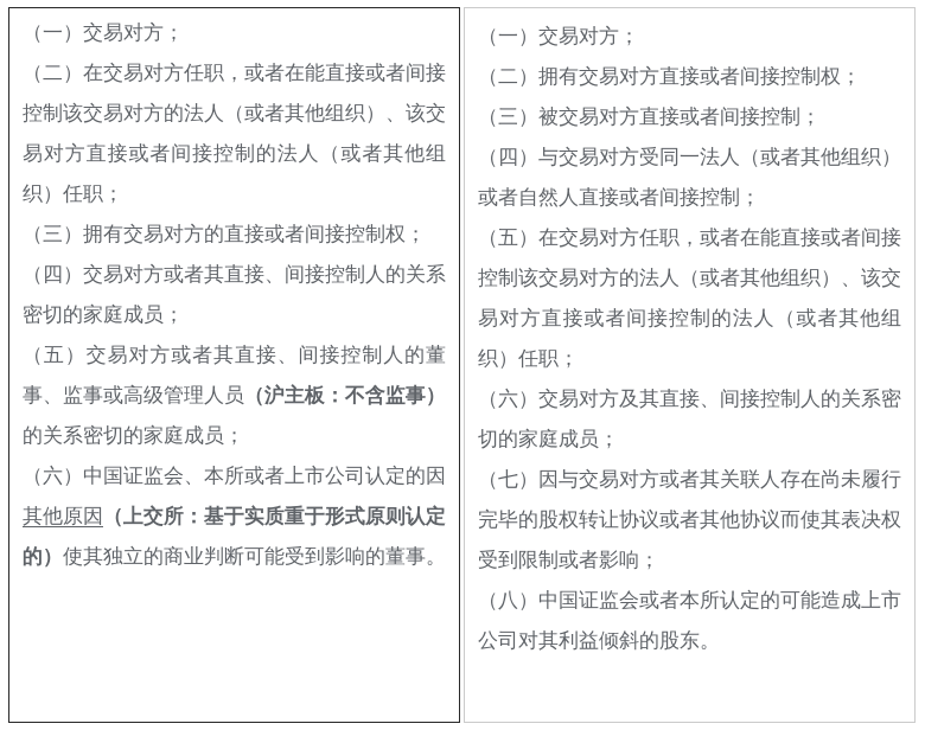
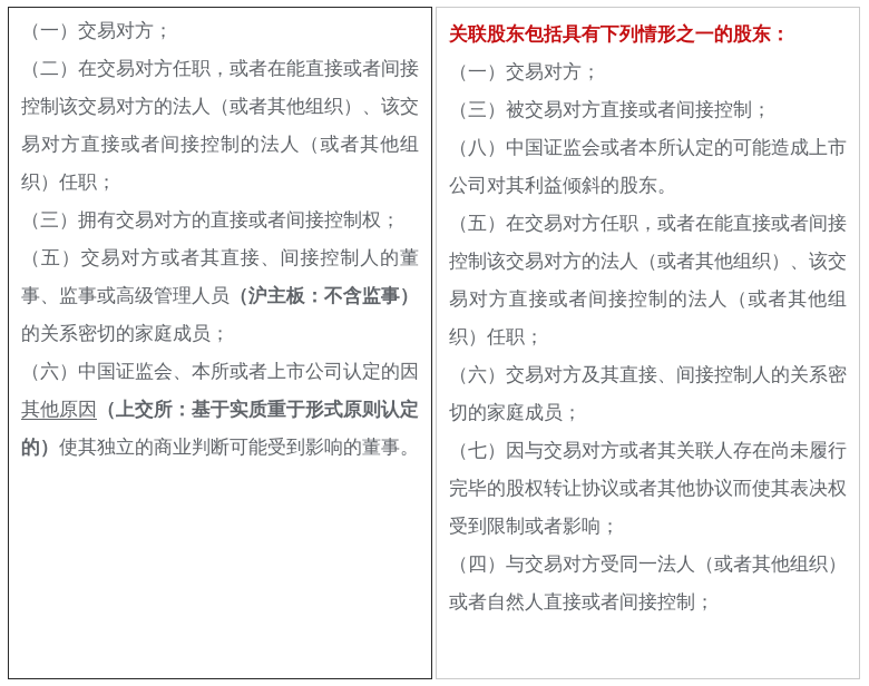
  （一）交易对方；
  （二）在交易对方任职，或者在能直接或者间接控制该交易对方的法人（或者其他组织）、该交易对方直接或者间接控制的法人（或者其他组织）任职；
  （三）拥有交易对方的直接或者间接控制权；
- （四）交易对方或者其直接、间接控制人的关系密切的家庭成员；
  （五）交易对方或者其直接、间接控制人的董事、监事或高级管理人员（沪主板：不含监事）的关系密切的家庭成员；
  （六）中国证监会、本所或者上市公司认定的因其他原因（上交所：基于实质重于形式原则认定的）使其独立的商业判断可能受到影响的董事。
+ 关联股东包括具有下列情形之一的股东：
  （一）交易对方；
- （二）拥有交易对方直接或者间接控制权；
  （三）被交易对方直接或者间接控制；
- （四）与交易对方受同一法人（或者其他组织）或者自然人直接或者间接控制；
+ （八）中国证监会或者本所认定的可能造成上市公司对其利益倾斜的股东。
  （五）在交易对方任职，或者在能直接或者间接控制该交易对方的法人（或者其他组织）、该交易对方直接或者间接控制的法人（或者其他组织）任职；
  （六）交易对方及其直接、间接控制人的关系密切的家庭成员；
  （七）因与交易对方或者其关联人存在尚未履行完毕的股权转让协议或者其他协议而使其表决权受到限制或者影响；
- （八）中国证监会或者本所认定的可能造成上市公司对其利益倾斜的股东。
+ （四）与交易对方受同一法人（或者其他组织）或者自然人直接或者间接控制；
